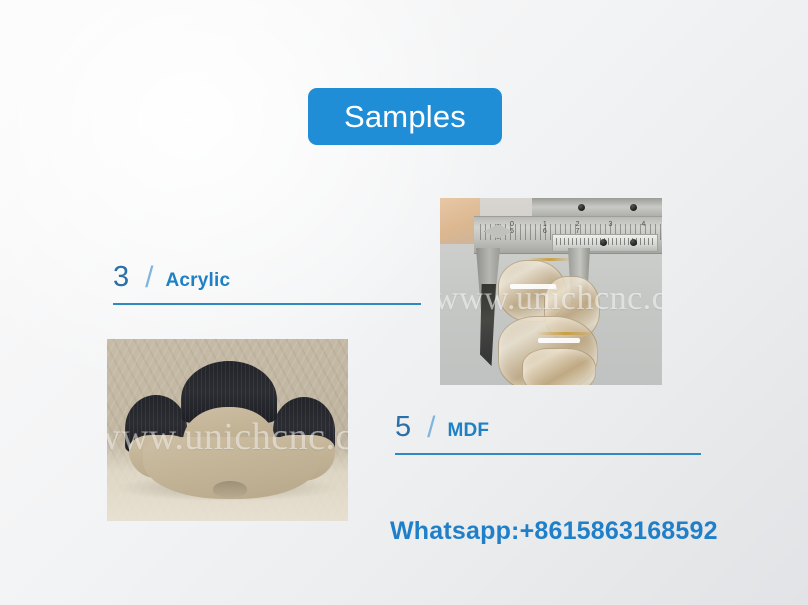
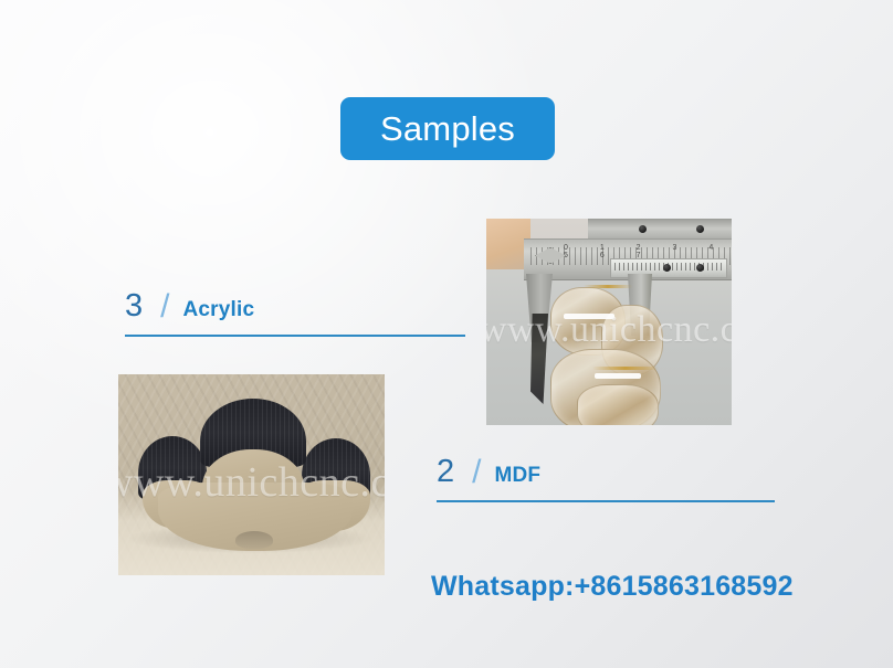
  Samples
  www.unichcnc.c
  3
  /
  Acrylic
  www.unichcnc.c
- 5
+ 2
  /
  MDF
  Whatsapp:+8615863168592
